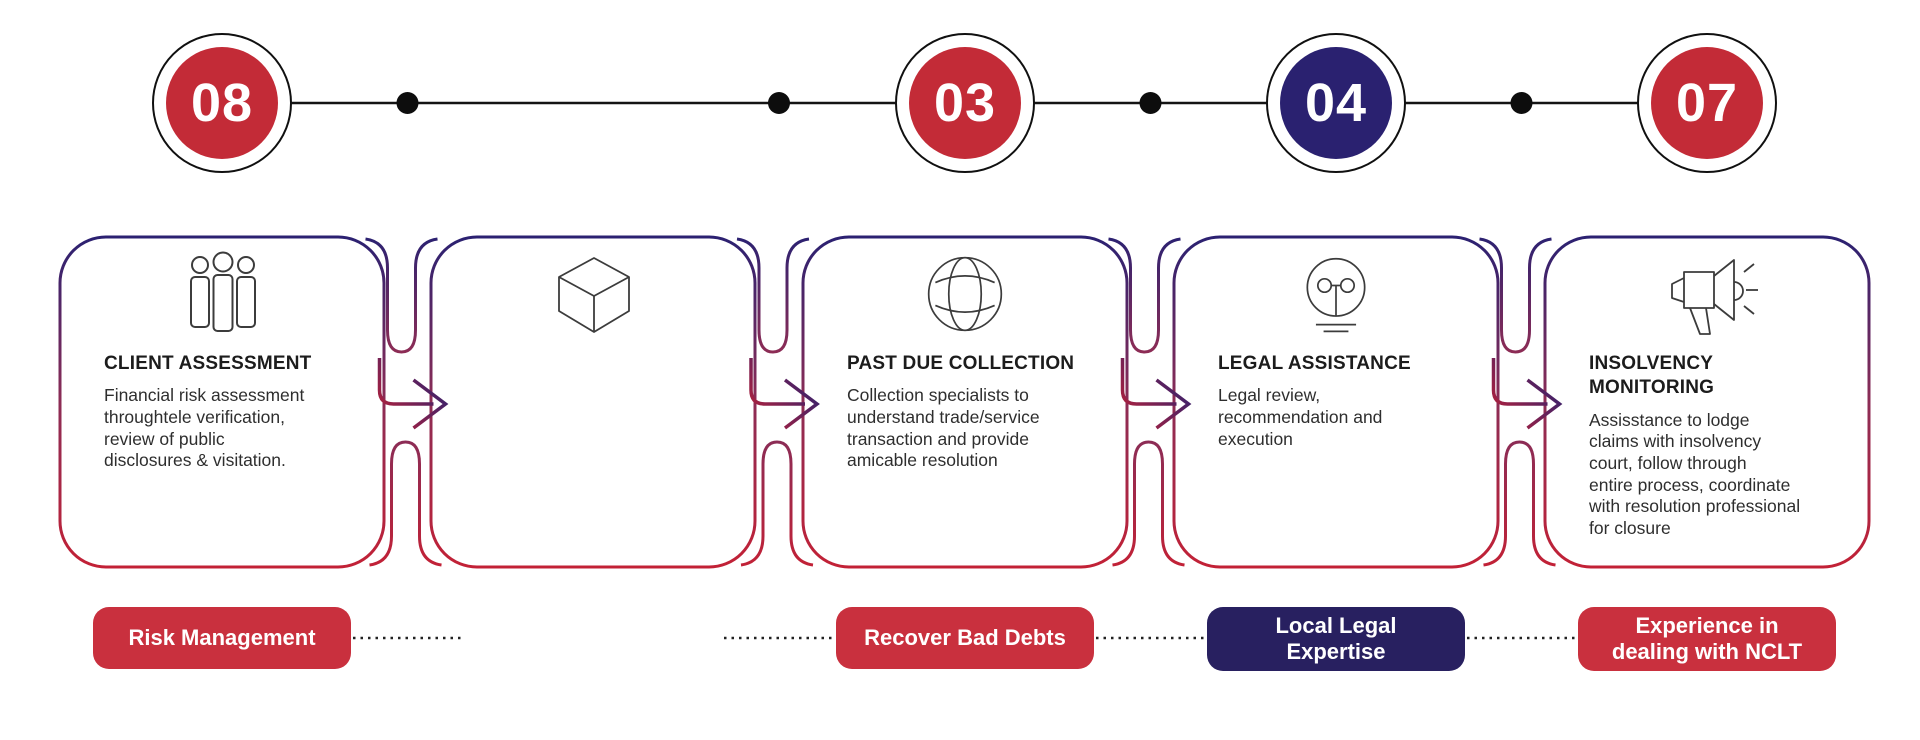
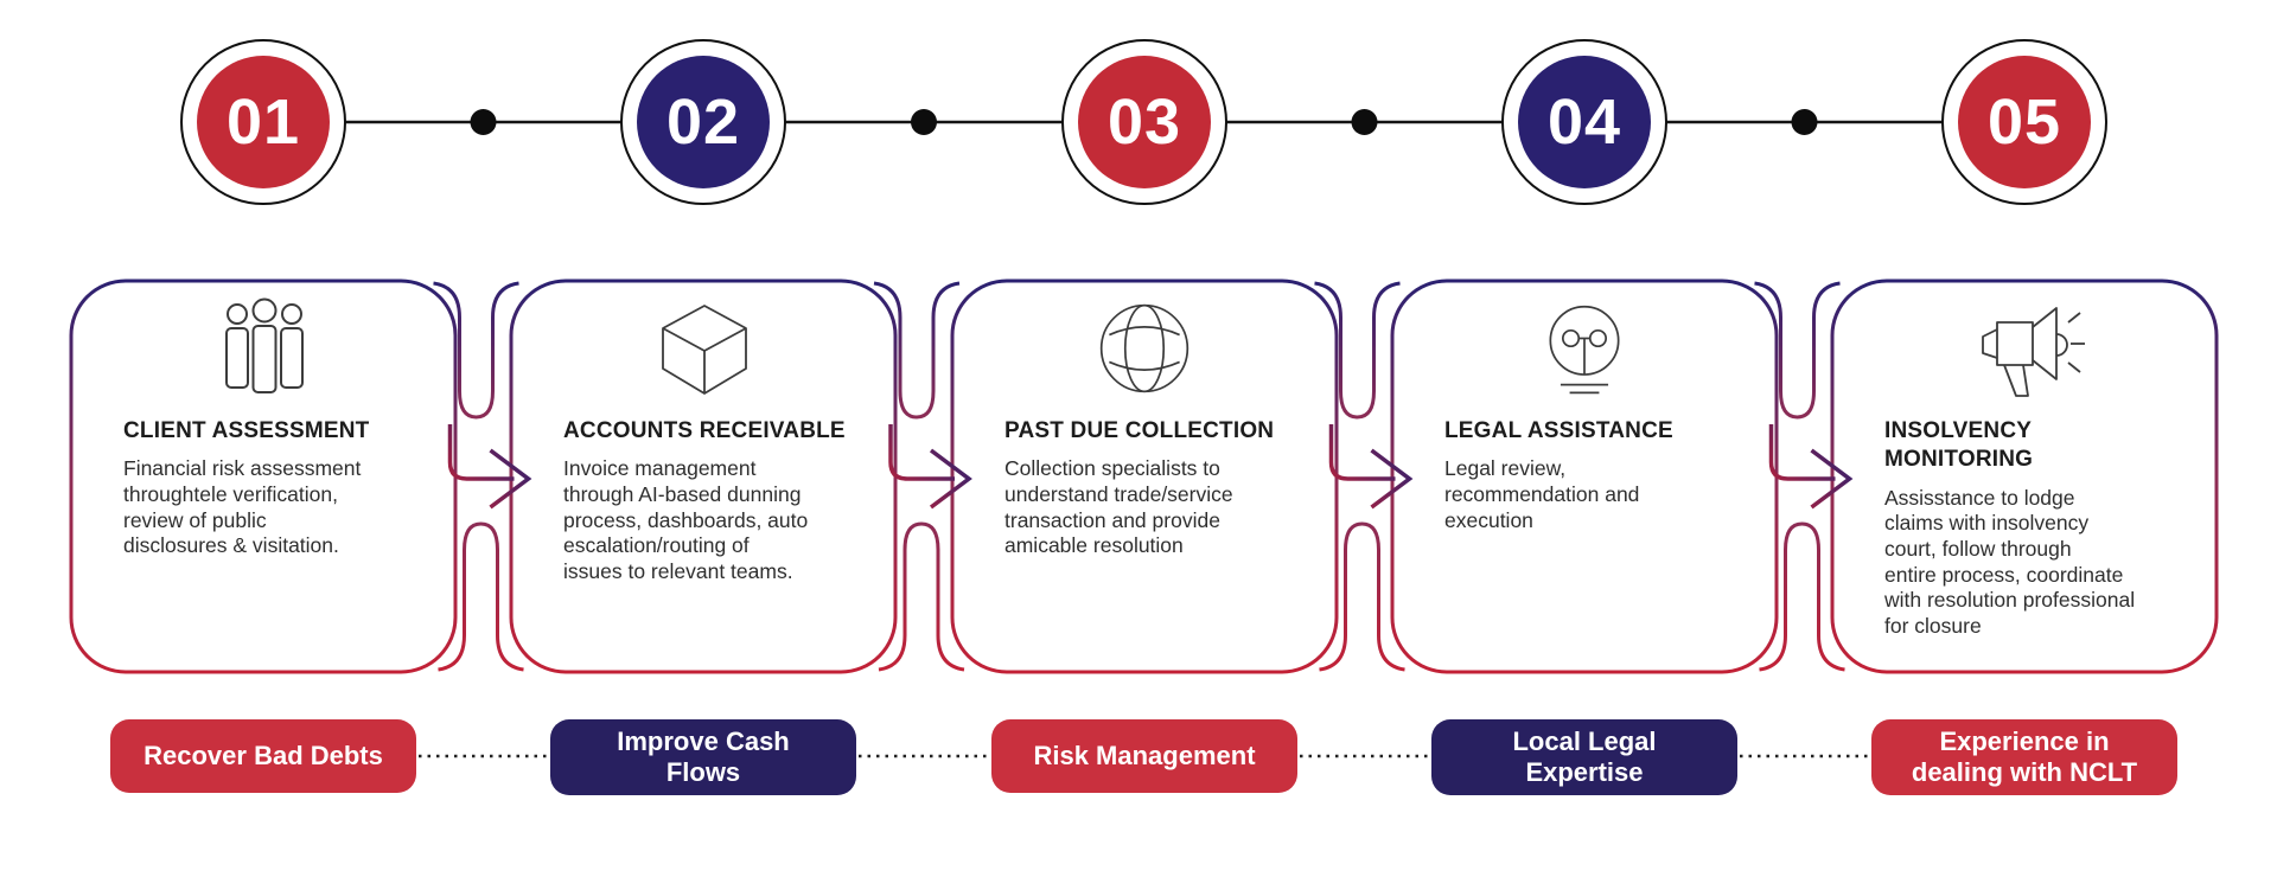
- 08
+ 01
  CLIENT ASSESSMENT
  Financial risk assessment
  throughtele verification,
  review of public
  disclosures & visitation.
- Risk Management
+ Recover Bad Debts
+ 02
+ ACCOUNTS RECEIVABLE
+ Invoice management
+ through AI-based dunning
+ process, dashboards, auto
+ escalation/routing of
+ issues to relevant teams.
+ Improve Cash
+ Flows
  03
  PAST DUE COLLECTION
  Collection specialists to
  understand trade/service
  transaction and provide
  amicable resolution
- Recover Bad Debts
+ Risk Management
  04
  LEGAL ASSISTANCE
  Legal review,
  recommendation and
  execution
  Local Legal
  Expertise
- 07
+ 05
  INSOLVENCY
  MONITORING
  Assisstance to lodge
  claims with insolvency
  court, follow through
  entire process, coordinate
  with resolution professional
  for closure
  Experience in
  dealing with NCLT
